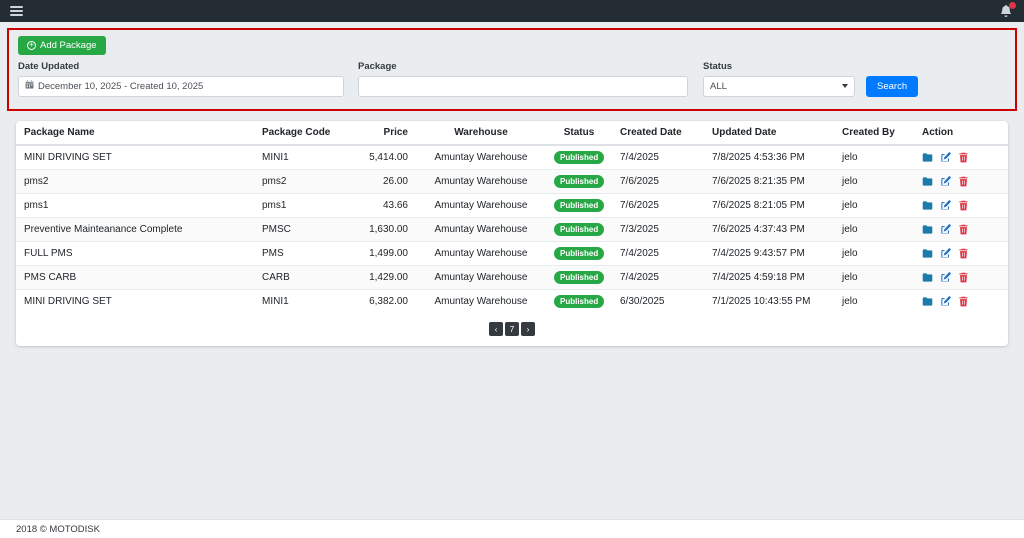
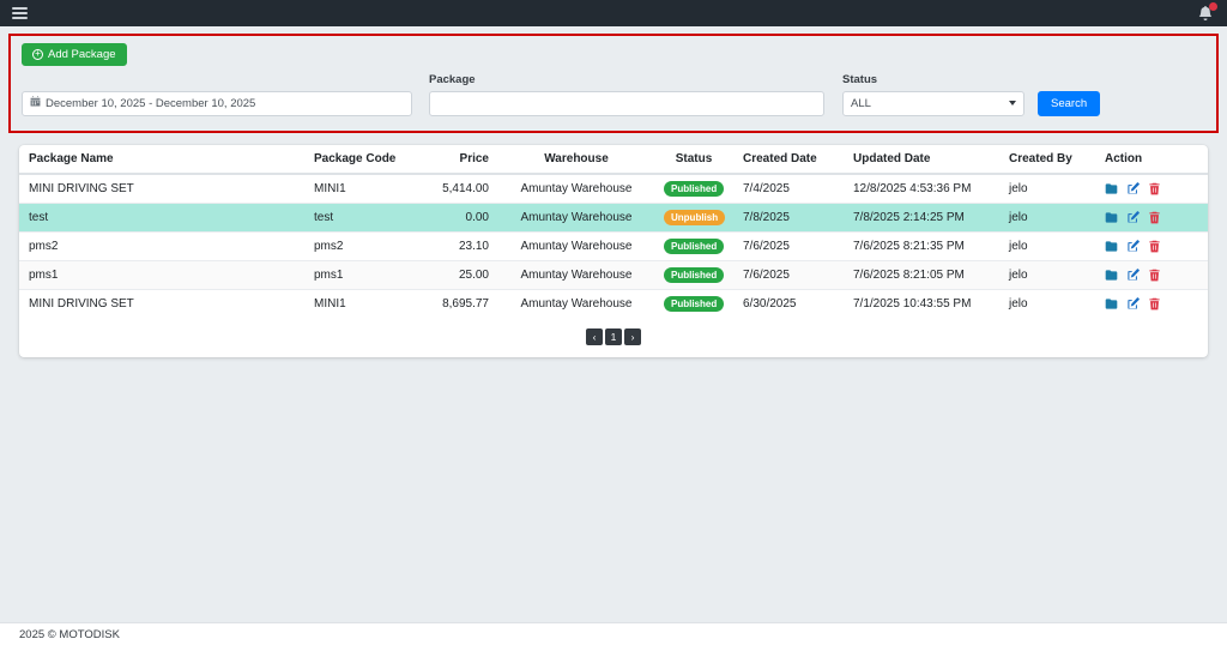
  +
  Add Package
- Date Updated
- December 10, 2025 - Created 10, 2025
+ December 10, 2025 - December 10, 2025
  Package
  Status
  ALL
  Search
  Package Name	Package Code	Price	Warehouse	Status	Created Date	Updated Date	Created By	Action
- MINI DRIVING SET	MINI1	5,414.00	Amuntay Warehouse	Published	7/4/2025	7/8/2025 4:53:36 PM	jelo
+ MINI DRIVING SET	MINI1	5,414.00	Amuntay Warehouse	Published	7/4/2025	12/8/2025 4:53:36 PM	jelo
+ test	test	0.00	Amuntay Warehouse	Unpublish	7/8/2025	7/8/2025 2:14:25 PM	jelo
- pms2	pms2	26.00	Amuntay Warehouse	Published	7/6/2025	7/6/2025 8:21:35 PM	jelo
+ pms2	pms2	23.10	Amuntay Warehouse	Published	7/6/2025	7/6/2025 8:21:35 PM	jelo
- pms1	pms1	43.66	Amuntay Warehouse	Published	7/6/2025	7/6/2025 8:21:05 PM	jelo
+ pms1	pms1	25.00	Amuntay Warehouse	Published	7/6/2025	7/6/2025 8:21:05 PM	jelo
- Preventive Mainteanance Complete	PMSC	1,630.00	Amuntay Warehouse	Published	7/3/2025	7/6/2025 4:37:43 PM	jelo
- FULL PMS	PMS	1,499.00	Amuntay Warehouse	Published	7/4/2025	7/4/2025 9:43:57 PM	jelo
- PMS CARB	CARB	1,429.00	Amuntay Warehouse	Published	7/4/2025	7/4/2025 4:59:18 PM	jelo
- MINI DRIVING SET	MINI1	6,382.00	Amuntay Warehouse	Published	6/30/2025	7/1/2025 10:43:55 PM	jelo
+ MINI DRIVING SET	MINI1	8,695.77	Amuntay Warehouse	Published	6/30/2025	7/1/2025 10:43:55 PM	jelo
  ‹
- 7
+ 1
  ›
- 2018 © MOTODISK
+ 2025 © MOTODISK
